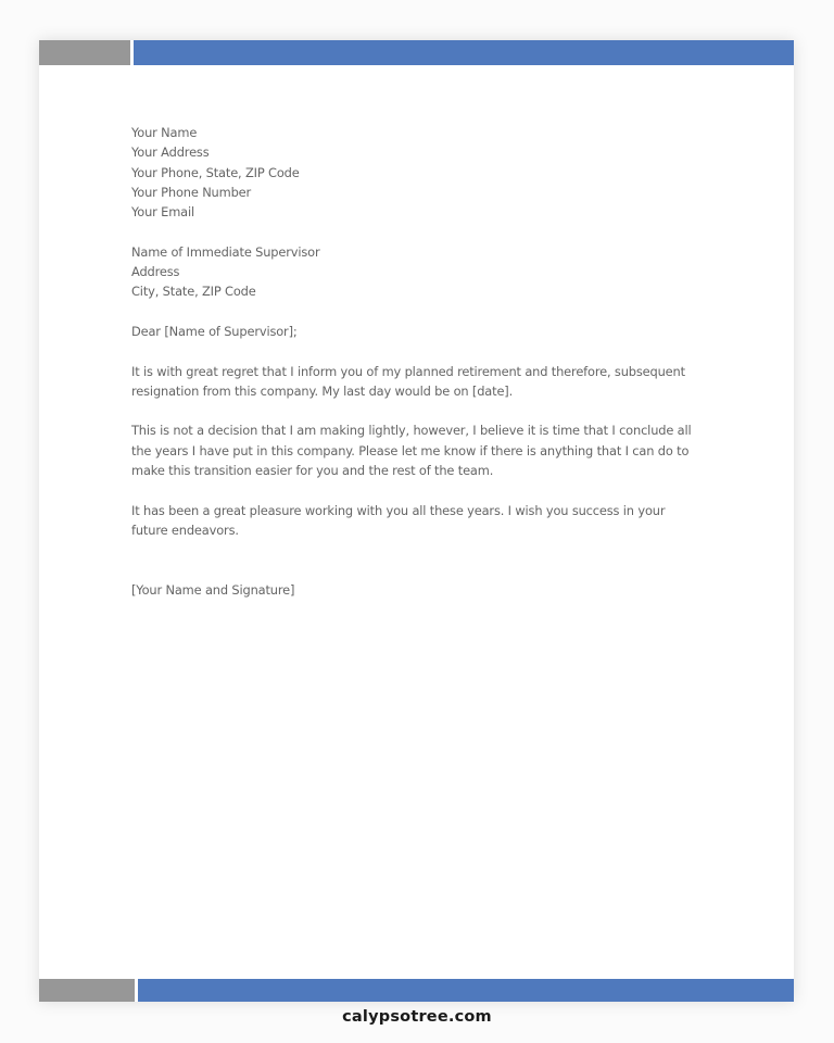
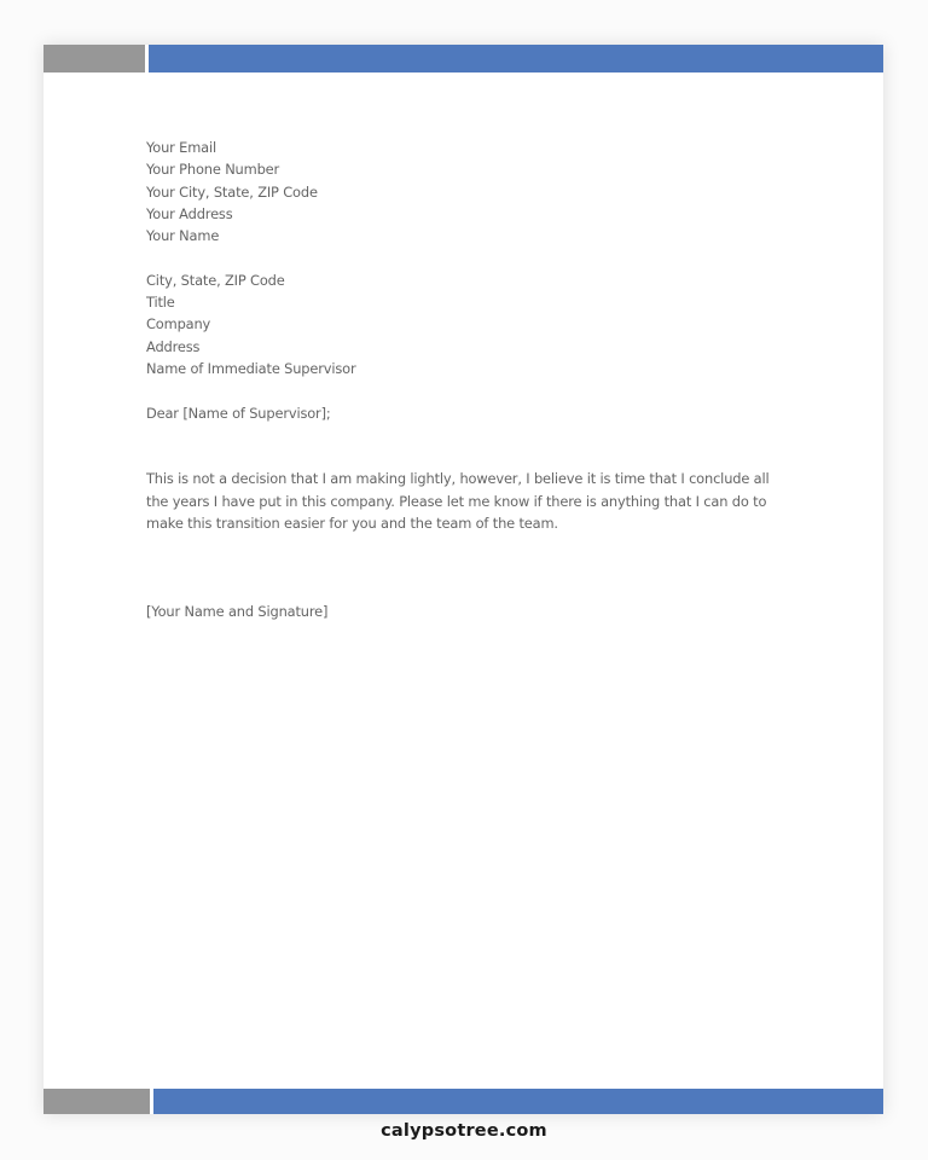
- Your Name
+ Your Email
- Your Address
+ Your Phone Number
- Your Phone, State, ZIP Code
+ Your City, State, ZIP Code
- Your Phone Number
+ Your Address
- Your Email
+ Your Name
- Name of Immediate Supervisor
+ City, State, ZIP Code
+ Title
+ Company
  Address
- City, State, ZIP Code
+ Name of Immediate Supervisor
  Dear [Name of Supervisor];
- It is with great regret that I inform you of my planned retirement and therefore, subsequent resignation from this company. My last day would be on [date].
- This is not a decision that I am making lightly, however, I believe it is time that I conclude all the years I have put in this company. Please let me know if there is anything that I can do to make this transition easier for you and the rest of the team.
+ This is not a decision that I am making lightly, however, I believe it is time that I conclude all the years I have put in this company. Please let me know if there is anything that I can do to make this transition easier for you and the team of the team.
- It has been a great pleasure working with you all these years. I wish you success in your future endeavors.
  [Your Name and Signature]
  calypsotree.com
